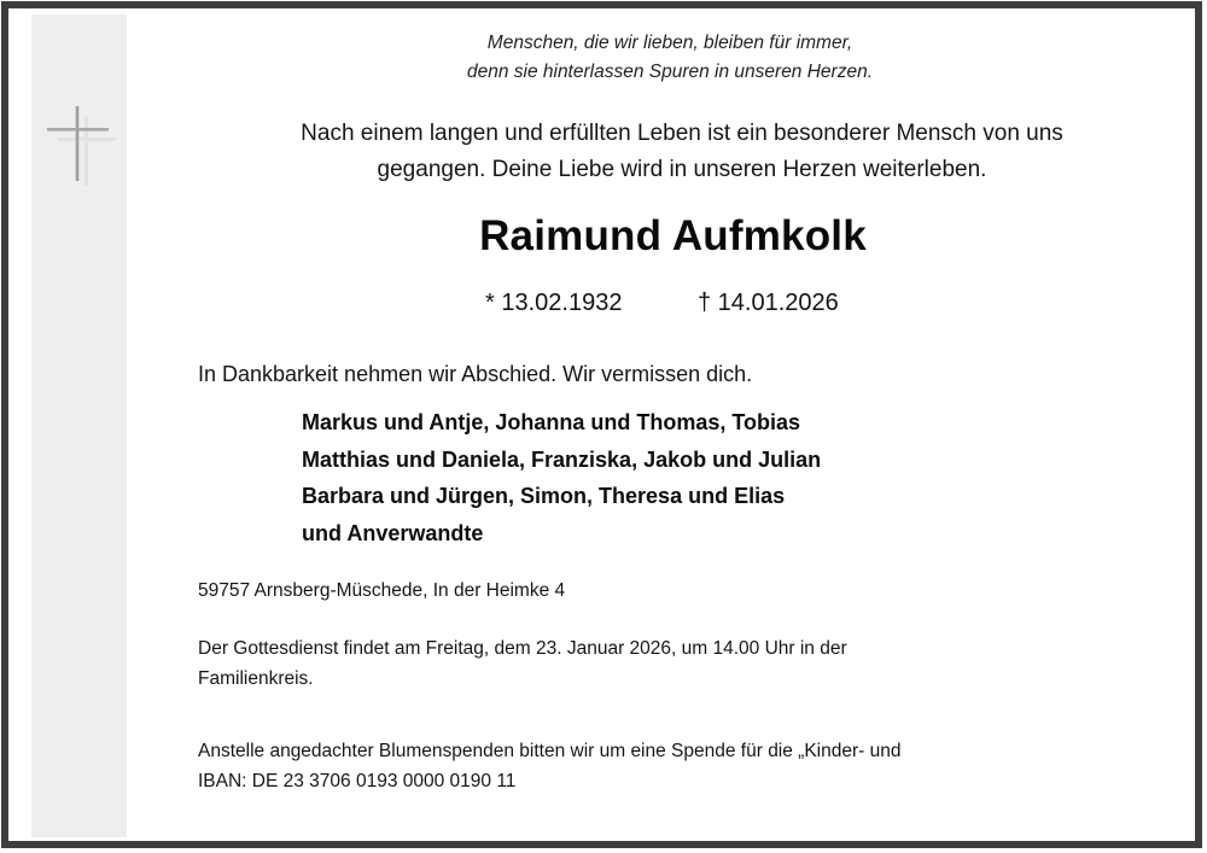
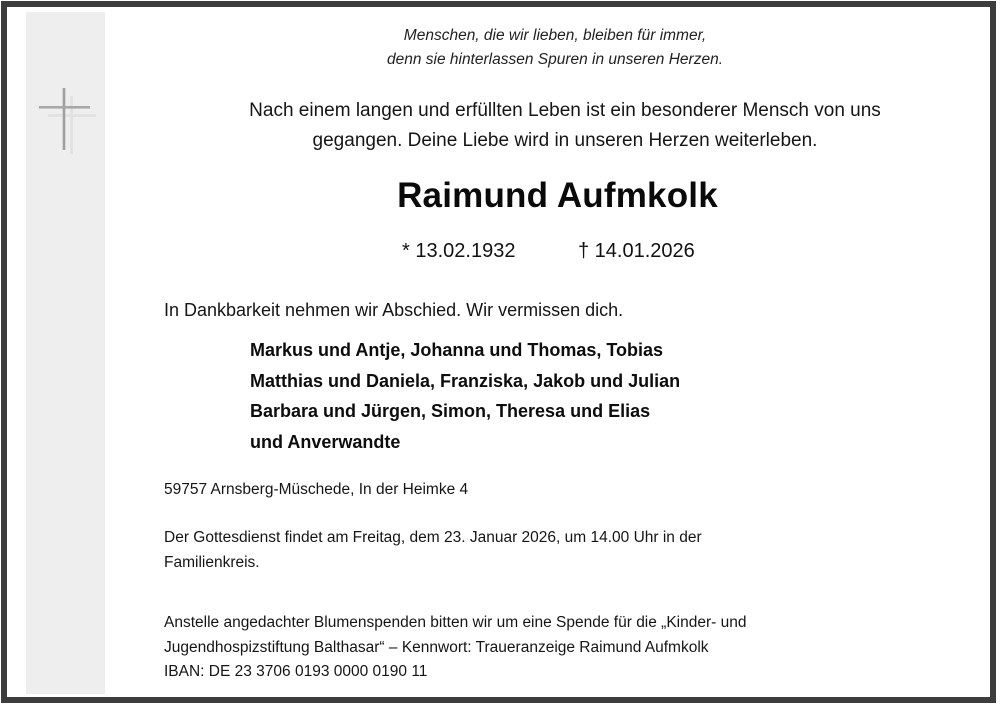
  Menschen, die wir lieben, bleiben für immer,
  denn sie hinterlassen Spuren in unseren Herzen.
  Nach einem langen und erfüllten Leben ist ein besonderer Mensch von uns
  gegangen. Deine Liebe wird in unseren Herzen weiterleben.
  Raimund Aufmkolk
  * 13.02.1932
  † 14.01.2026
  In Dankbarkeit nehmen wir Abschied. Wir vermissen dich.
  Markus und Antje, Johanna und Thomas, Tobias
  Matthias und Daniela, Franziska, Jakob und Julian
  Barbara und Jürgen, Simon, Theresa und Elias
  und Anverwandte
  59757 Arnsberg-Müschede, In der Heimke 4
  Der Gottesdienst findet am Freitag, dem 23. Januar 2026, um 14.00 Uhr in der
  Familienkreis.
  Anstelle angedachter Blumenspenden bitten wir um eine Spende für die „Kinder- und
+ Jugendhospizstiftung Balthasar“ – Kennwort: Traueranzeige Raimund Aufmkolk
  IBAN: DE 23 3706 0193 0000 0190 11
